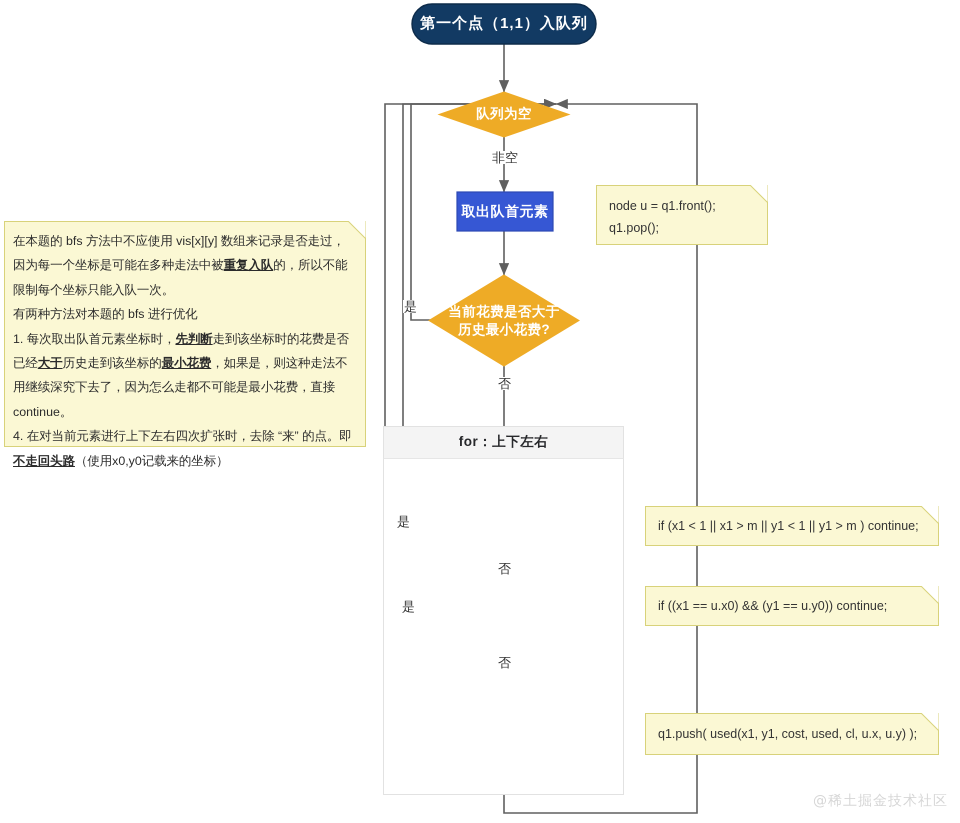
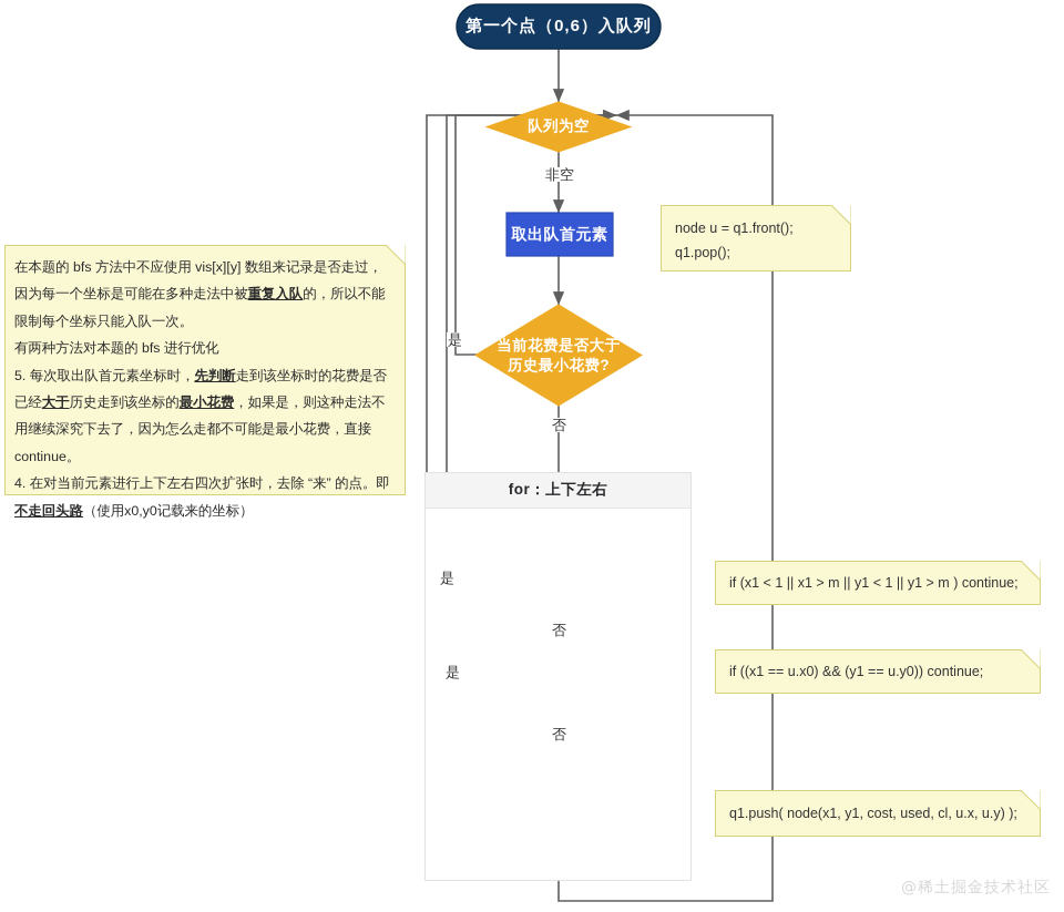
  for：上下左右
- 第一个点（1,1）入队列
+ 第一个点（0,6）入队列
  队列为空
  取出队首元素
  当前花费是否大于
  历史最小花费?
  非空
  是
  否
  是
  否
  是
  否
  node u = q1.front();
  q1.pop();
  if (x1 < 1 || x1 > m || y1 < 1 || y1 > m ) continue;
  if ((x1 == u.x0) && (y1 == u.y0)) continue;
- q1.push( used(x1, y1, cost, used, cl, u.x, u.y) );
+ q1.push( node(x1, y1, cost, used, cl, u.x, u.y) );
  在本题的 bfs 方法中不应使用 vis[x][y] 数组来记录是否走过，因为每一个坐标是可能在多种走法中被重复入队的，所以不能限制每个坐标只能入队一次。
  有两种方法对本题的 bfs 进行优化
- 1. 每次取出队首元素坐标时，先判断走到该坐标时的花费是否已经大于历史走到该坐标的最小花费，如果是，则这种走法不用继续深究下去了，因为怎么走都不可能是最小花费，直接continue。
+ 5. 每次取出队首元素坐标时，先判断走到该坐标时的花费是否已经大于历史走到该坐标的最小花费，如果是，则这种走法不用继续深究下去了，因为怎么走都不可能是最小花费，直接continue。
  4. 在对当前元素进行上下左右四次扩张时，去除 “来” 的点。即不走回头路（使用x0,y0记载来的坐标）
  @稀土掘金技术社区
